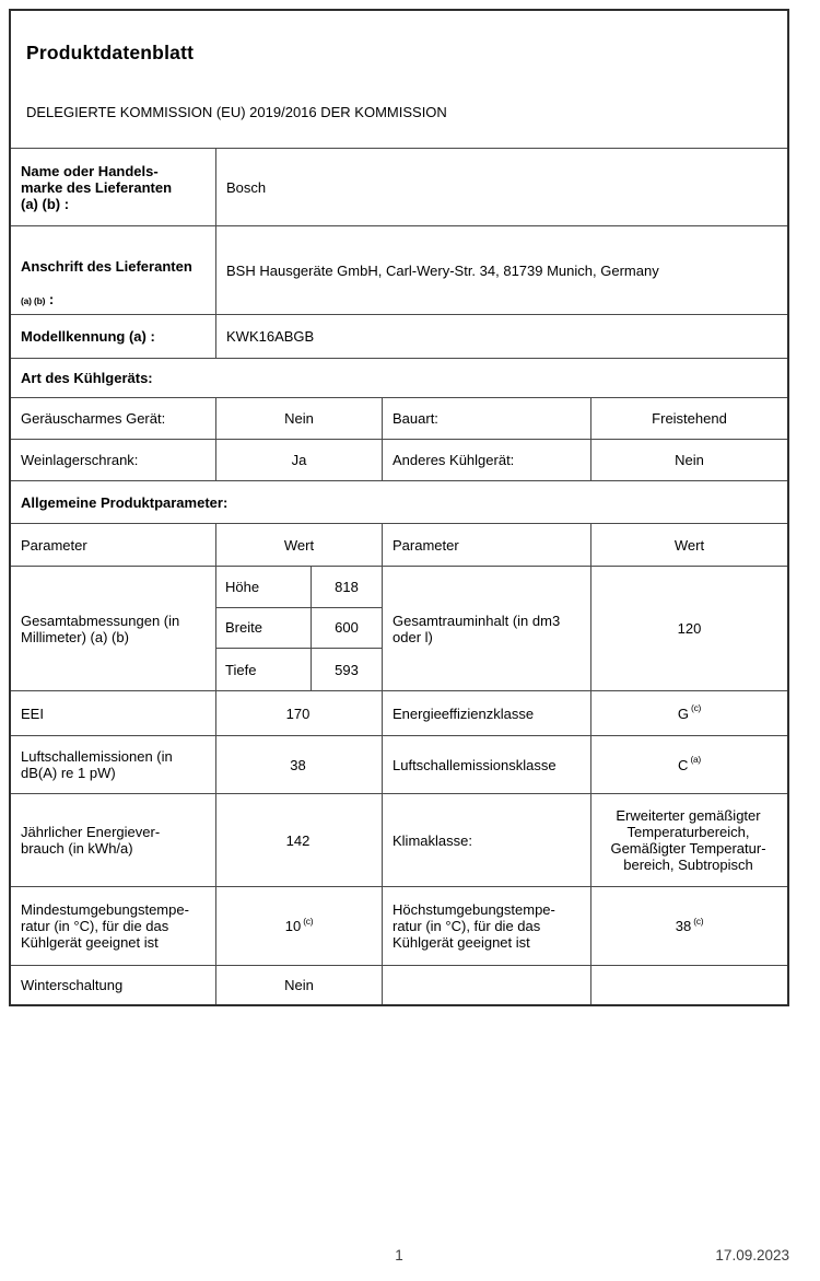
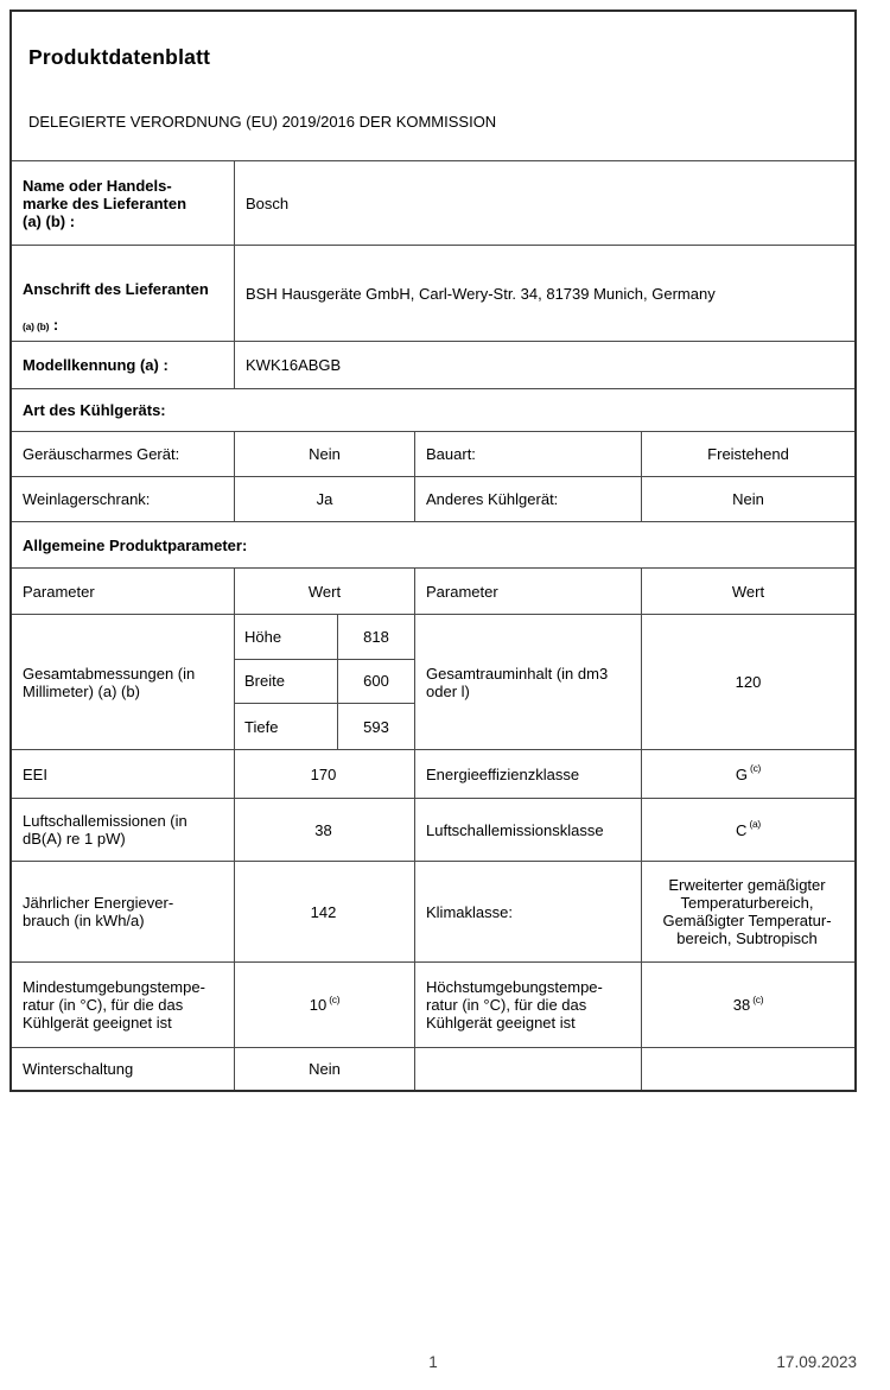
  Produktdatenblatt
- DELEGIERTE KOMMISSION (EU) 2019/2016 DER KOMMISSION
+ DELEGIERTE VERORDNUNG (EU) 2019/2016 DER KOMMISSION
  Name oder Handels-
  marke des Lieferanten
  (a) (b) :
  Bosch
  Anschrift des Lieferanten
  (a) (b) :
  BSH Hausgeräte GmbH, Carl-Wery-Str. 34, 81739 Munich, Germany
  Modellkennung (a) :
  KWK16ABGB
  Art des Kühlgeräts:
  Geräuscharmes Gerät:
  Nein
  Bauart:
  Freistehend
  Weinlagerschrank:
  Ja
  Anderes Kühlgerät:
  Nein
  Allgemeine Produktparameter:
  Parameter
  Wert
  Parameter
  Wert
  Gesamtabmessungen (in
  Millimeter) (a) (b)
  Höhe
  818
  Breite
  600
  Tiefe
  593
  Gesamtrauminhalt (in dm3
  oder l)
  120
  EEI
  170
  Energieeffizienzklasse
  G
  (c)
  Luftschallemissionen (in
  dB(A) re 1 pW)
  38
  Luftschallemissionsklasse
  C
  (a)
  Jährlicher Energiever-
  brauch (in kWh/a)
  142
  Klimaklasse:
  Erweiterter gemäßigter
  Temperaturbereich,
  Gemäßigter Temperatur-
  bereich, Subtropisch
  Mindestumgebungstempe-
  ratur (in °C), für die das
  Kühlgerät geeignet ist
  10
  (c)
  Höchstumgebungstempe-
  ratur (in °C), für die das
  Kühlgerät geeignet ist
  38
  (c)
  Winterschaltung
  Nein
  1
  17.09.2023
